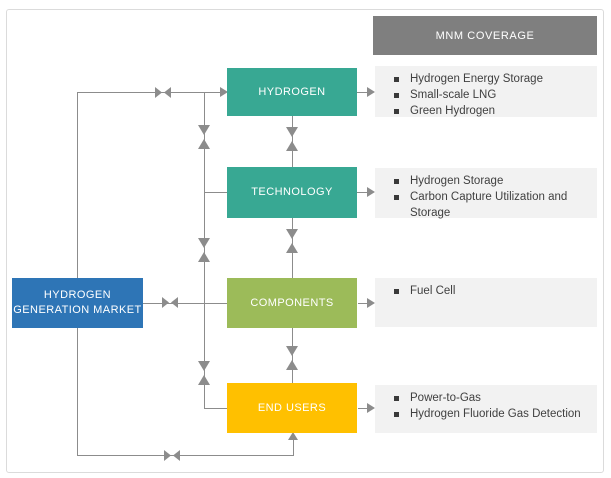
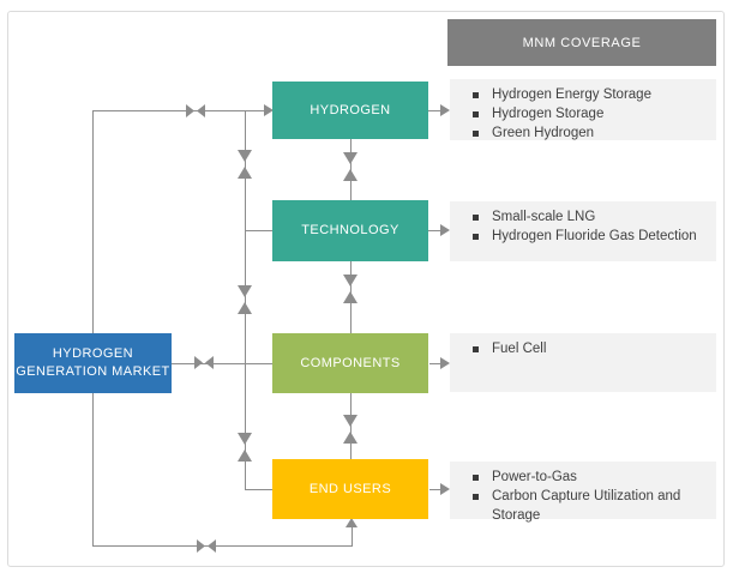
  HYDROGEN
  GENERATION MARKET
  HYDROGEN
  TECHNOLOGY
  COMPONENTS
  END USERS
  MNM COVERAGE
  Hydrogen Energy Storage
- Small-scale LNG
+ Hydrogen Storage
  Green Hydrogen
- Hydrogen Storage
+ Small-scale LNG
- Carbon Capture Utilization and Storage
+ Hydrogen Fluoride Gas Detection
  Fuel Cell
  Power-to-Gas
- Hydrogen Fluoride Gas Detection
+ Carbon Capture Utilization and Storage
